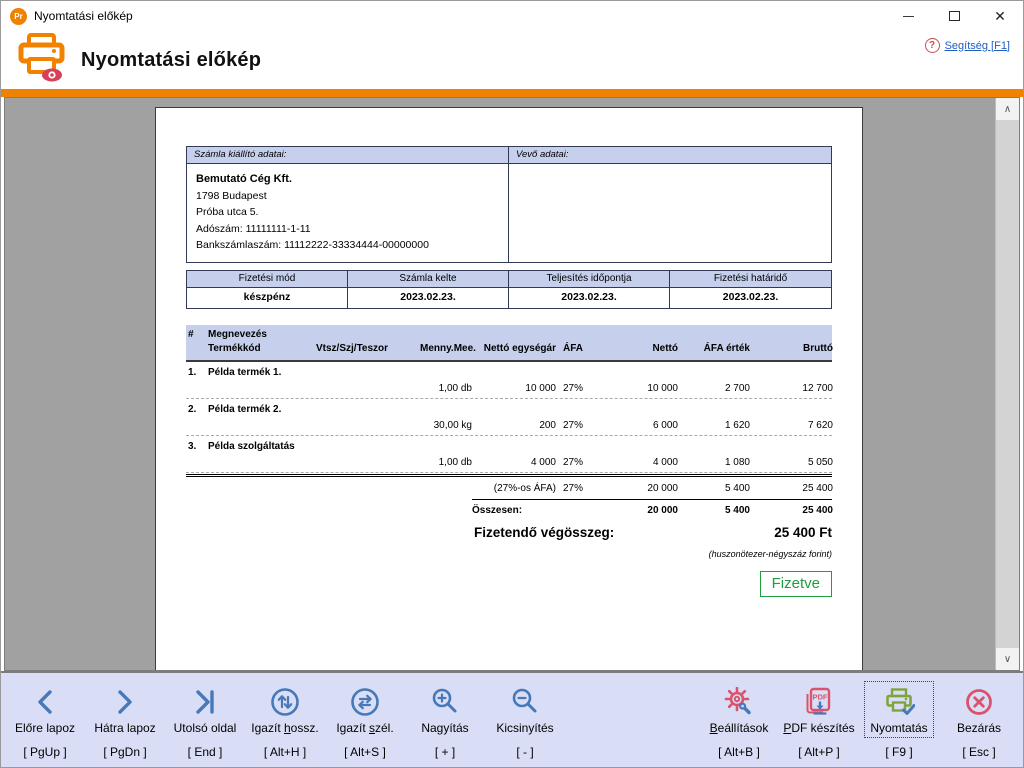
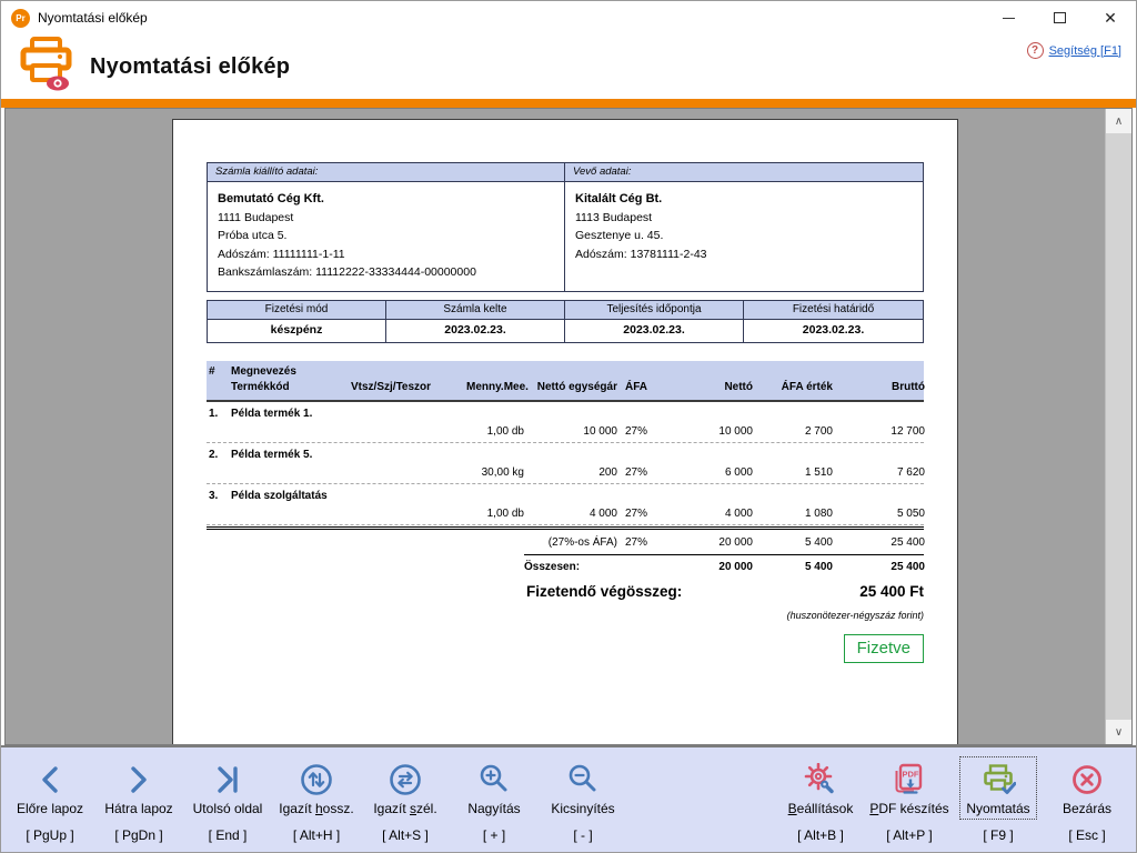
  Pr
  Nyomtatási előkép
  ✕
  Nyomtatási előkép
  ?
  Segítség [F1]
  Számla kiállító adatai:
  Bemutató Cég Kft.
- 1798 Budapest
+ 1111 Budapest
  Próba utca 5.
  Adószám: 11111111-1-11
  Bankszámlaszám: 11112222-33334444-00000000
  Vevő adatai:
+ Kitalált Cég Bt.
+ 1113 Budapest
+ Gesztenye u. 45.
+ Adószám: 13781111-2-43
  Fizetési mód
  készpénz
  Számla kelte
  2023.02.23.
  Teljesítés időpontja
  2023.02.23.
  Fizetési határidő
  2023.02.23.
  #
  Megnevezés
  Termékkód
  Vtsz/Szj/Teszor
  Menny.Mee
  Nettó egységár
  ÁFA
  Nettó
  ÁFA érték
  Bruttó
  1.
  Példa termék 1.
  1,00 db
  10 000
  27%
  10 000
  2 700
  12 700
  2.
- Példa termék 2.
+ Példa termék 5.
  30,00 kg
  200
  27%
  6 000
- 1 620
+ 1 510
  7 620
  3.
  Példa szolgáltatás
  1,00 db
  4 000
  27%
  4 000
  1 080
  5 050
  (27%-os ÁFA)
  27%
  20 000
  5 400
  25 400
  Összesen:
  20 000
  5 400
  25 400
  Fizetendő végösszeg:
  25 400 Ft
  (huszonötezer-négyszáz forint)
  Fizetve
  ∧
  ∨
  Előre lapoz
  [ PgUp ]
  Hátra lapoz
  [ PgDn ]
  Utolsó oldal
  [ End ]
  Igazít hossz.
  [ Alt+H ]
  Igazít szél.
  [ Alt+S ]
  Nagyítás
  [ + ]
  Kicsinyítés
  [ - ]
  Beállítások
  [ Alt+B ]
  PDF
  PDF készítés
  [ Alt+P ]
  Nyomtatás
  [ F9 ]
  Bezárás
  [ Esc ]
